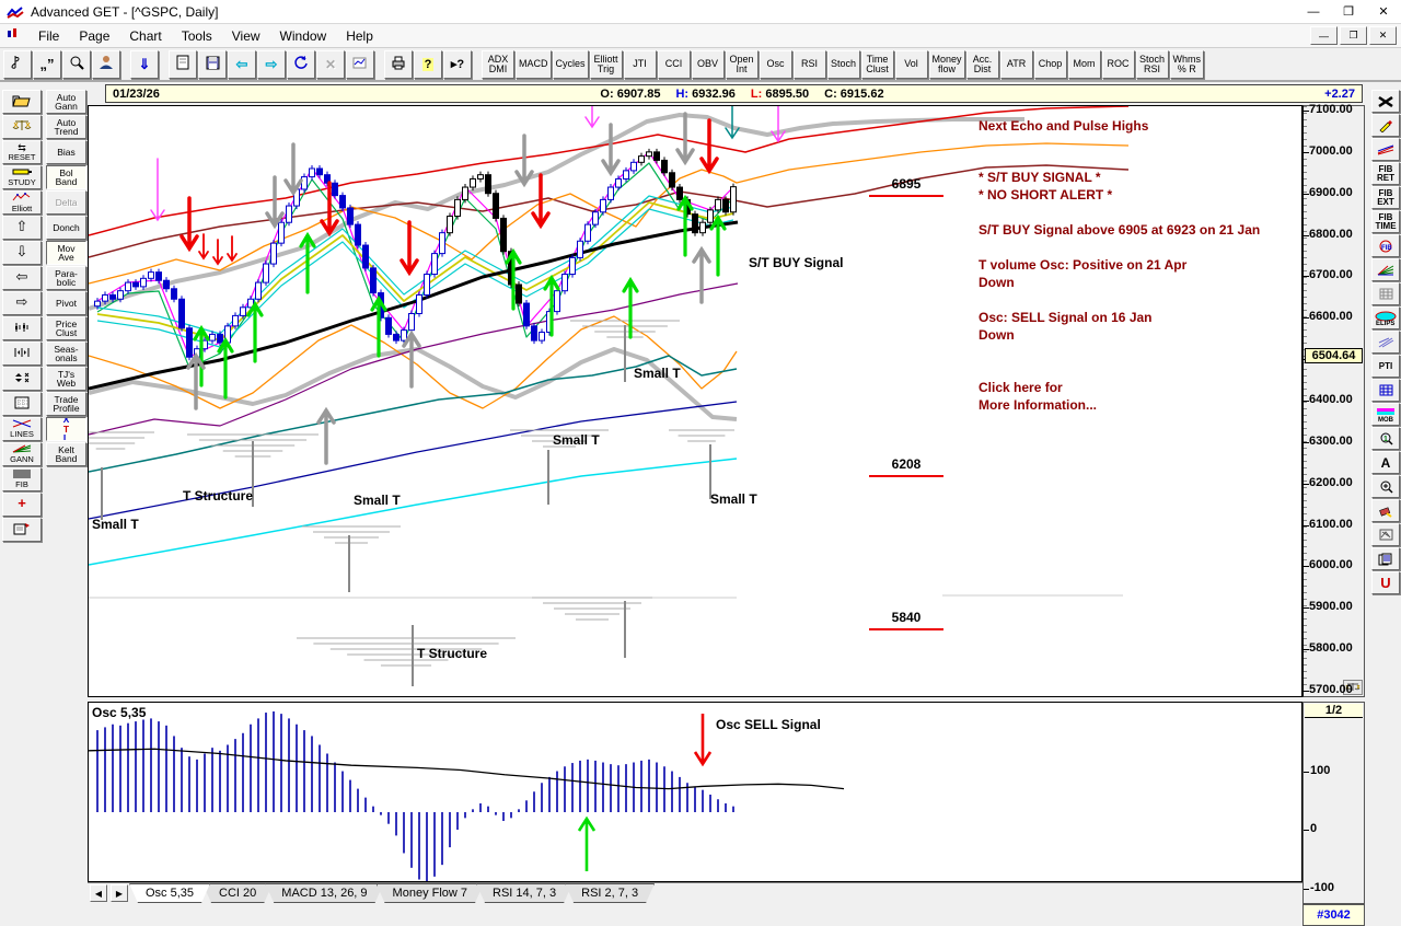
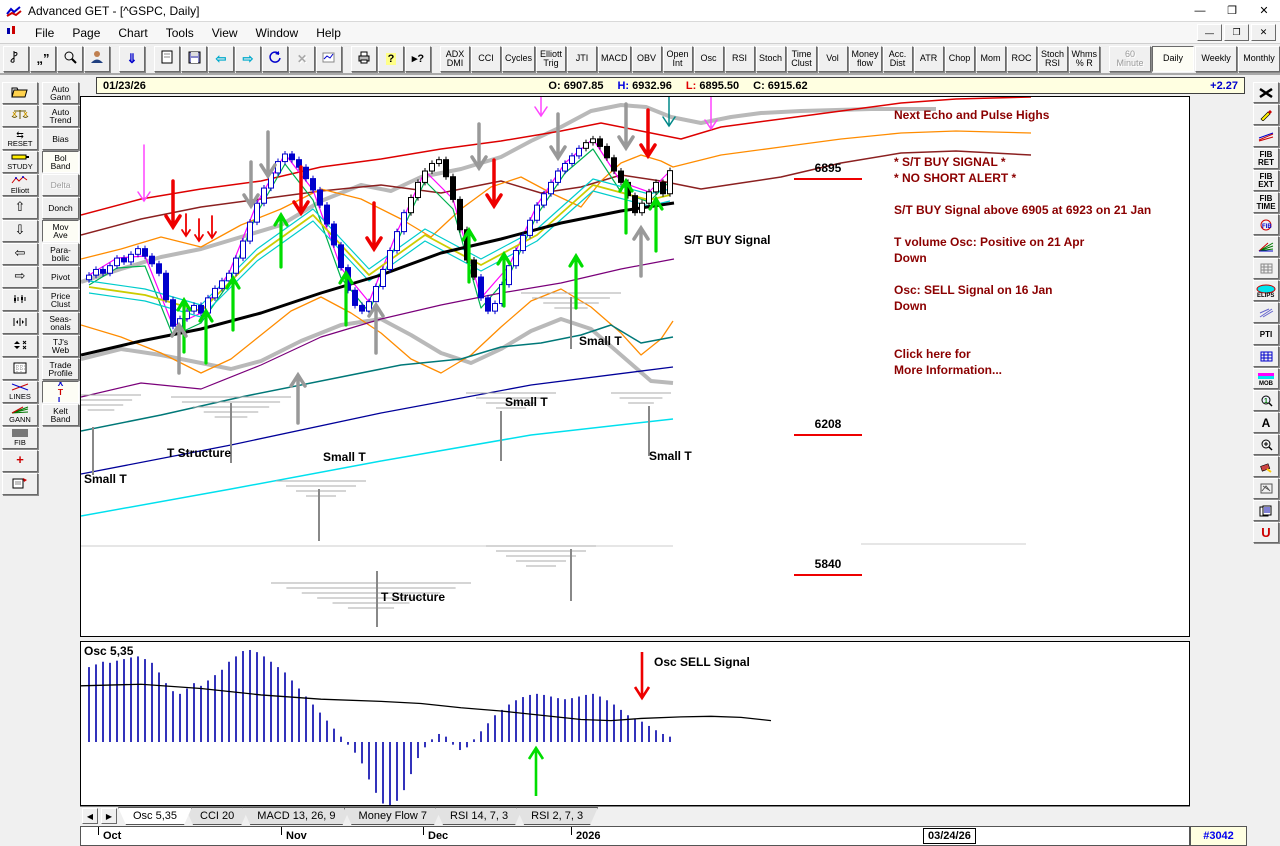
  Advanced GET - [^GSPC, Daily]
  —
  ❐
  ✕
  File Page Chart Tools View Window Help
  —
  ❐
  ✕
  „”
  ⇓
  ⇦
  ⇨
  ✕
  ?
  ▸?
  ADX
  DMI
- MACD
+ CCI
  Cycles
  Elliott
  Trig
  JTI
- CCI
+ MACD
  OBV
  Open
  Int
  Osc
  RSI
  Stoch
  Time
  Clust
  Vol
  Money
  flow
  Acc.
  Dist
  ATR
  Chop
  Mom
  ROC
  Stoch
  RSI
  Whms
  % R
+ 60
+ Minute
+ Daily
+ Weekly
+ Monthly
  01/23/26
  O: 6907.85
  H: 6932.96
  L: 6895.50
  C: 6915.62
  +2.27
  ⇆
  RESET
  STUDY
  Elliott
  ⇧
  ⇩
  ⇦
  ⇨
  LINES
  GANN
  FIB
  +
  Auto
  Gann
  Auto
  Trend
  Bias
  Bol
  Band
  Delta
  Donch
  Mov
  Ave
  Para-
  bolic
  Pivot
  Price
  Clust
  Seas-
  onals
  TJ's
  Web
  Trade
  Profile
  X
  T
  L
  Kelt
  Band
  FIB
  RET
  FIB
  EXT
  FIB
  TIME
  PTI
  A
  U
  S/T BUY Signal
  Small T
  Small T
  Small T
  Small T
  Small T
  T Structure
  T Structure
  Next Echo and Pulse Highs
  * S/T BUY SIGNAL *
  * NO SHORT ALERT *
  S/T BUY Signal above 6905 at 6923 on 21 Jan
  T volume Osc: Positive on 21 Apr
  Down
  Osc: SELL Signal on 16 Jan
  Down
  Click here for
  More Information...
  6895
  6208
  5840
- 7100.00
- 7000.00
- 6900.00
- 6800.00
- 6700.00
- 6600.00
- 6400.00
- 6300.00
- 6200.00
- 6100.00
- 6000.00
- 5900.00
- 5800.00
- 5700.00
- 6504.64
  Osc 5,35
  Osc SELL Signal
- 1/2
- 100
- 0
- -100
  ◀
  ▶
  Osc 5,35
  CCI 20
  MACD 13, 26, 9
  Money Flow 7
  RSI 14, 7, 3
  RSI 2, 7, 3
+ Oct
+ Nov
+ Dec
+ 2026
+ 03/24/26
  #3042
